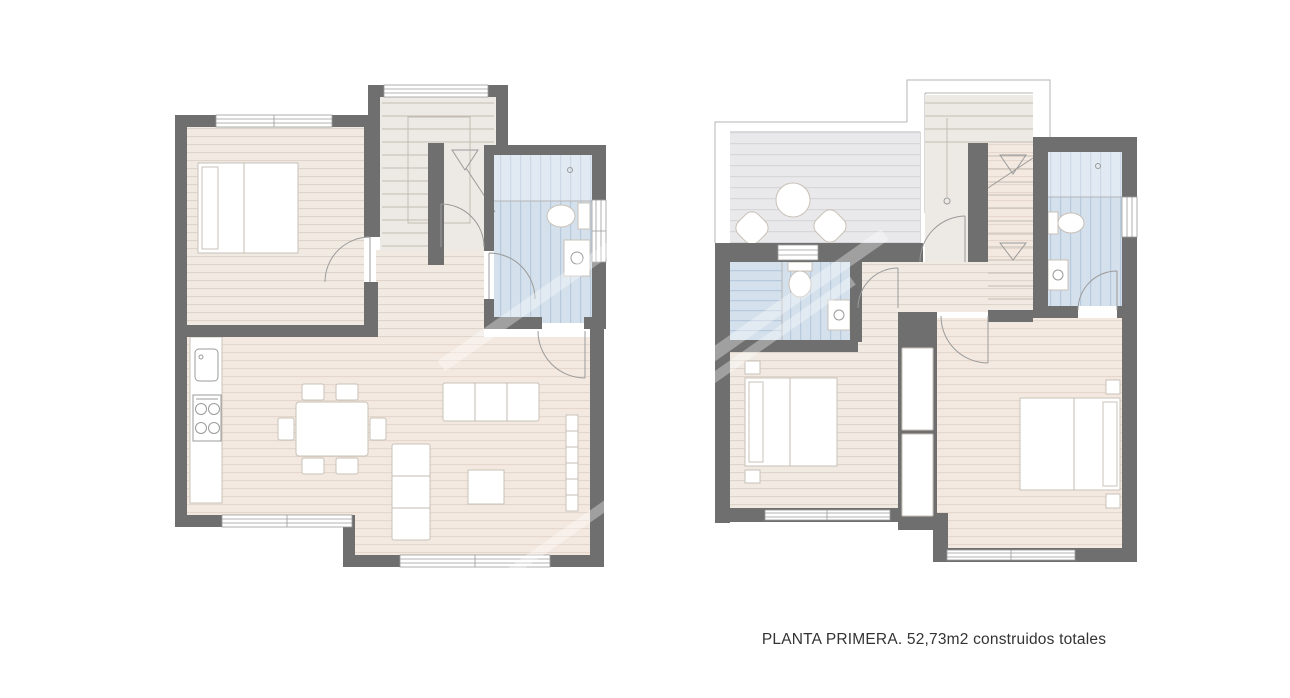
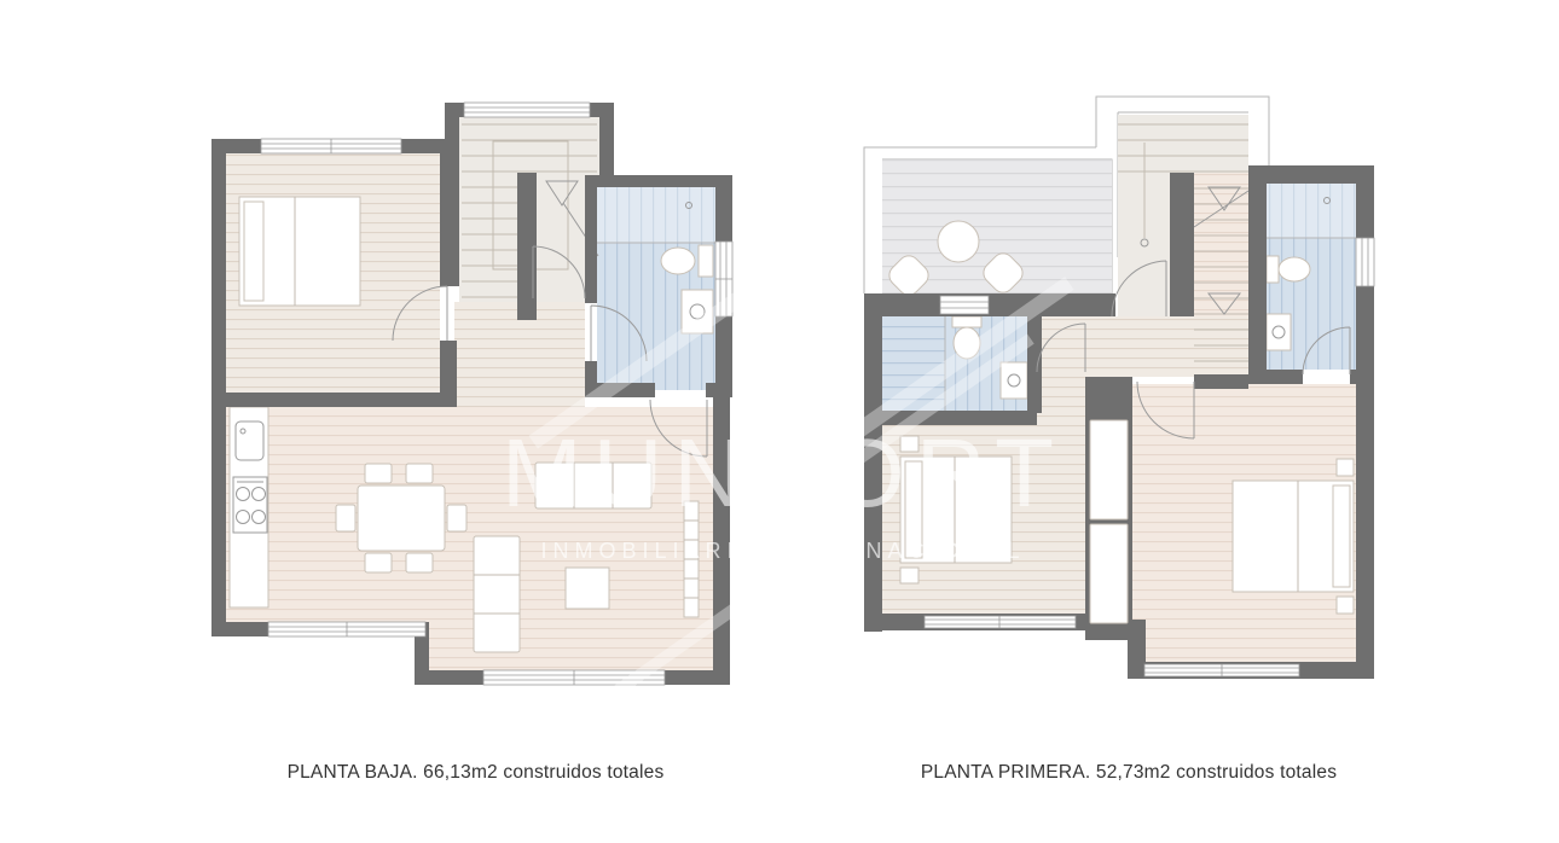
+ MUNPORT
+ INMOBILIARIA INTERNACIONAL
+ PLANTA BAJA. 66,13m2 construidos totales
  PLANTA PRIMERA. 52,73m2 construidos totales
